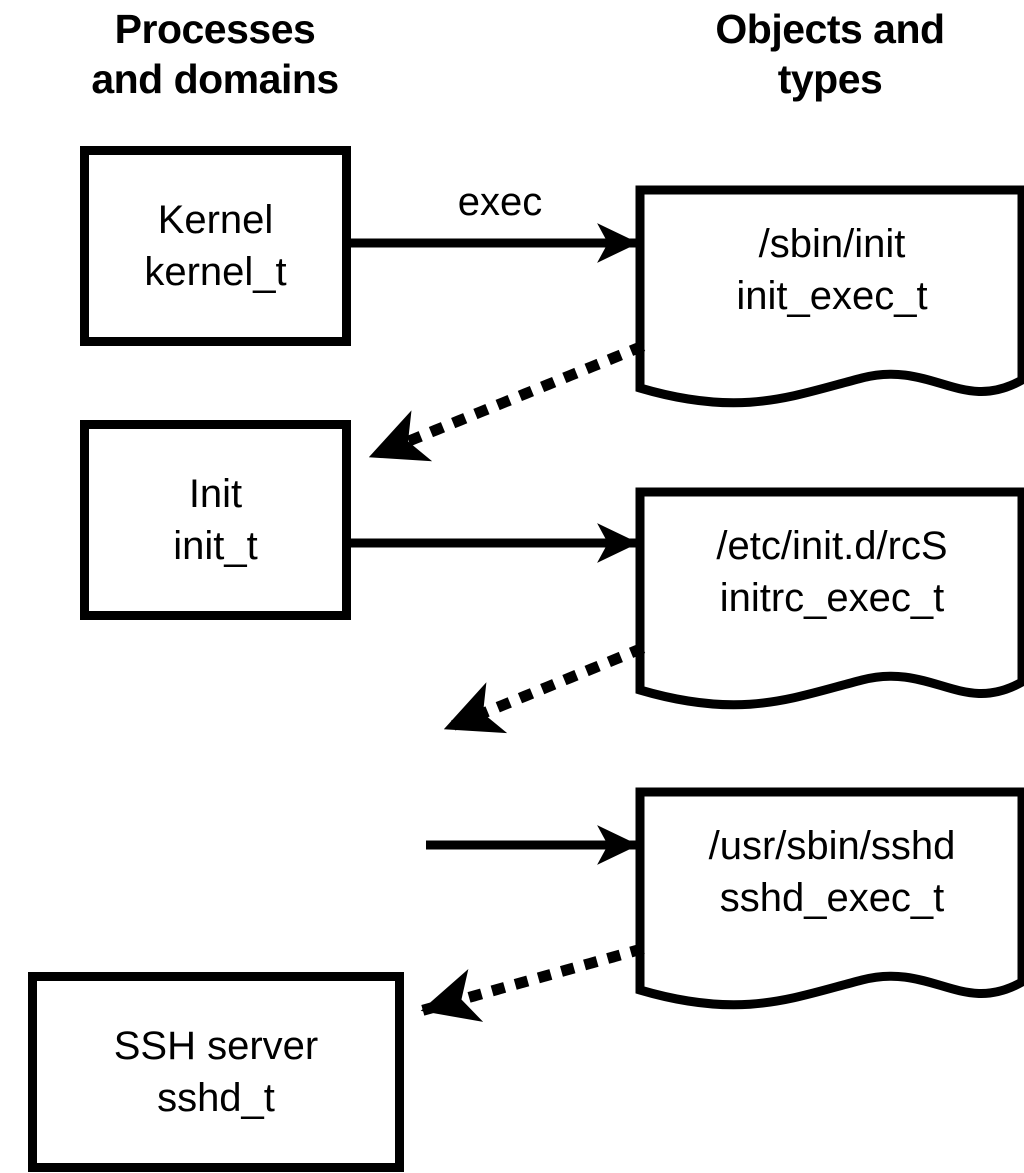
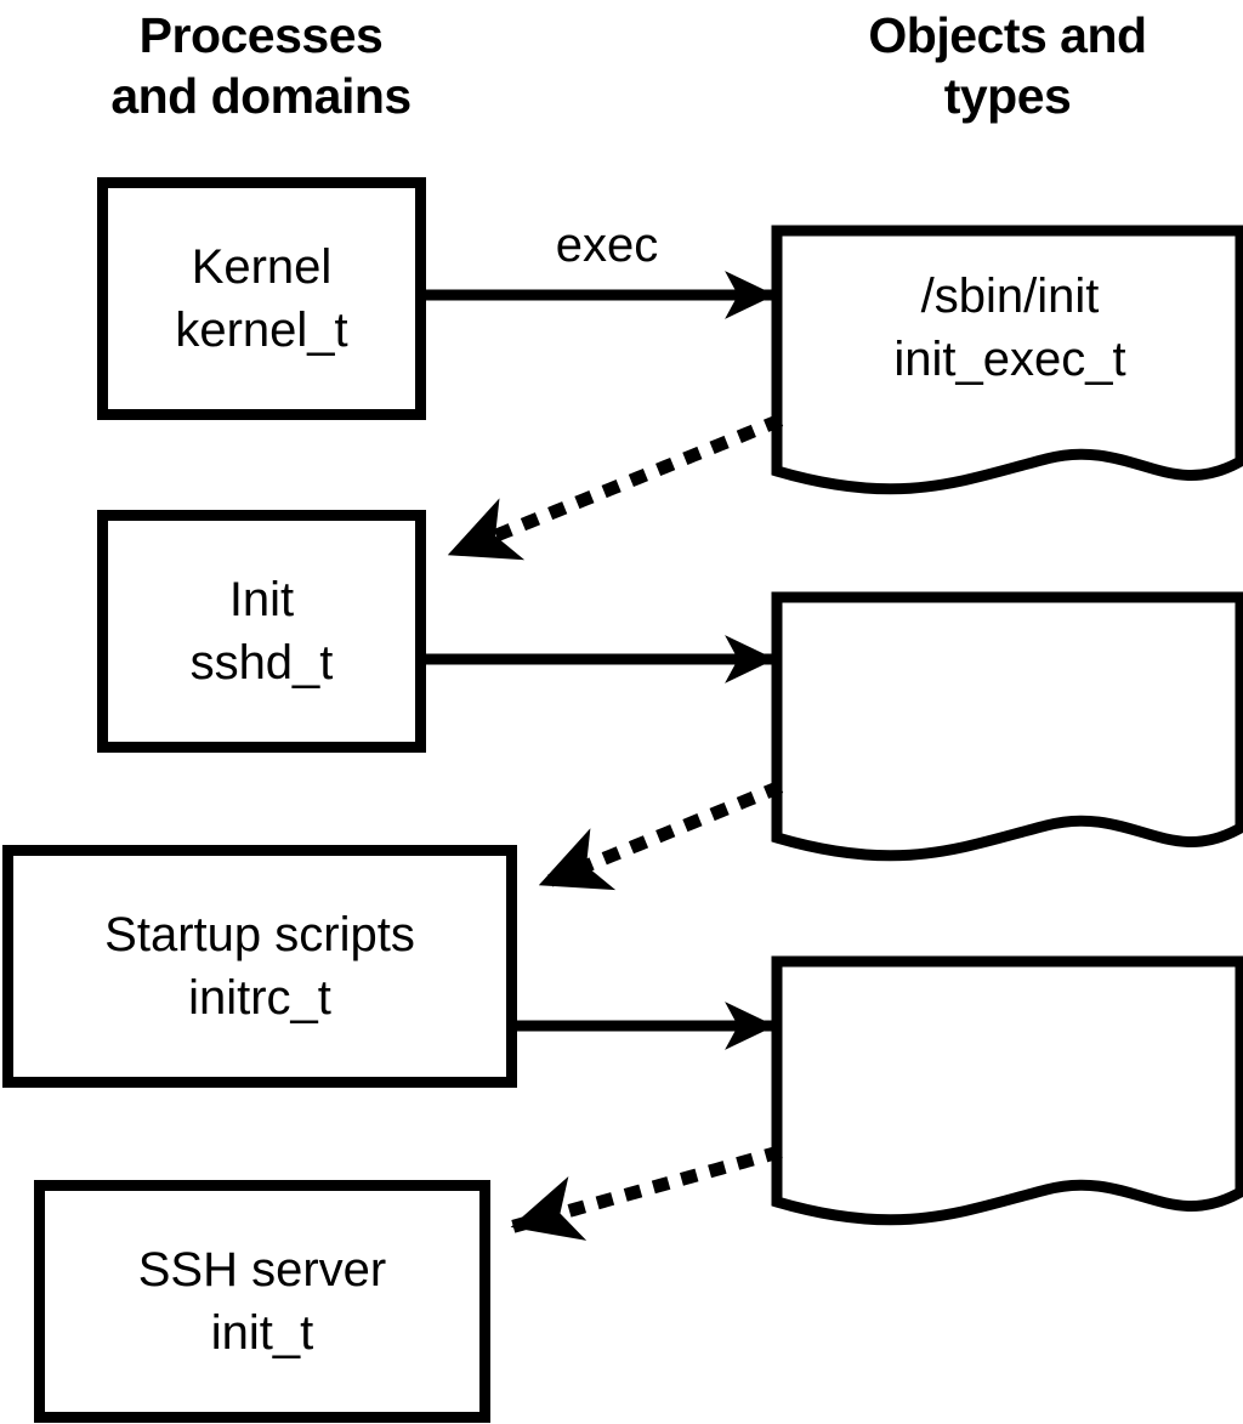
  Processes
  and domains
  Objects and
  types
  Kernel
  kernel_t
  Init
- init_t
+ sshd_t
+ Startup scripts
+ initrc_t
  SSH server
- sshd_t
+ init_t
  /sbin/init
  init_exec_t
- /etc/init.d/rcS
- initrc_exec_t
- /usr/sbin/sshd
- sshd_exec_t
  exec
